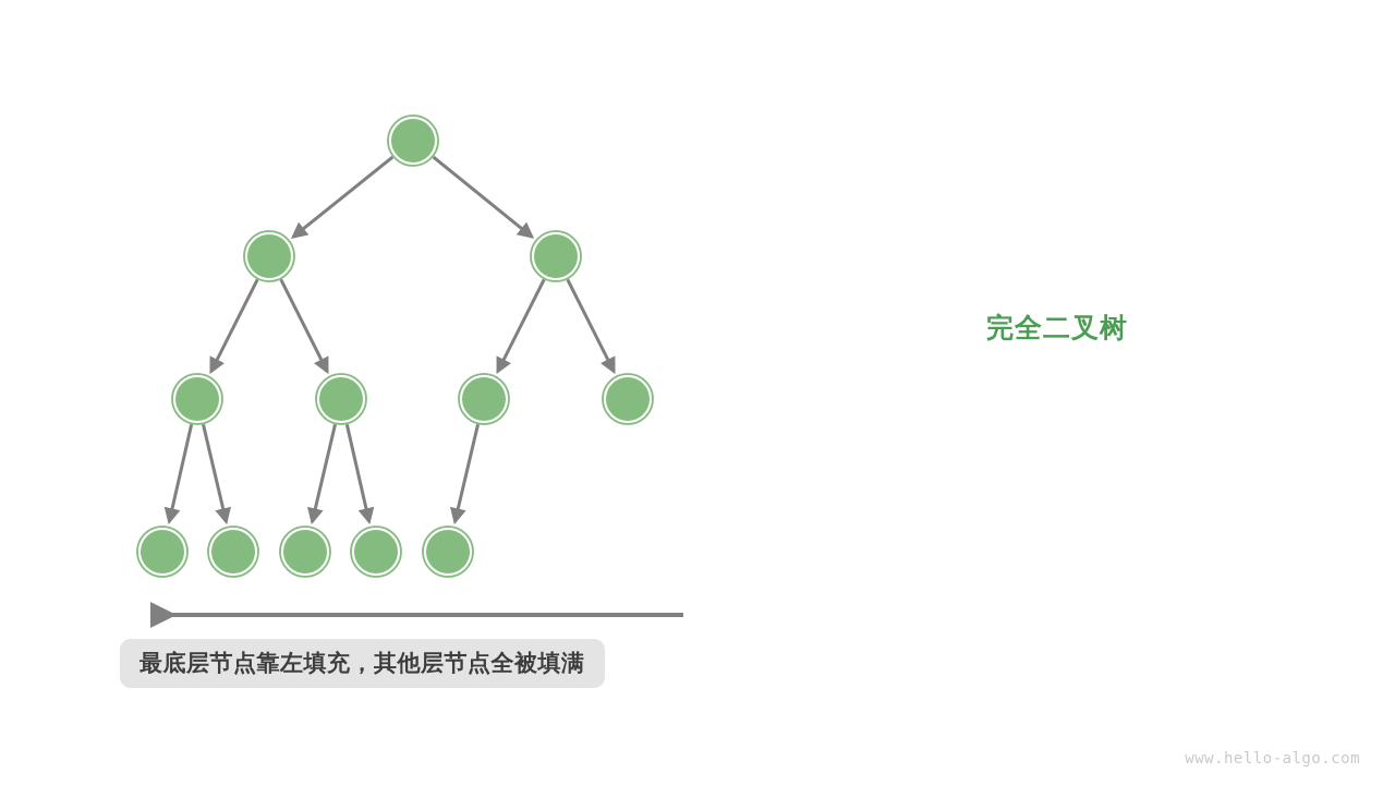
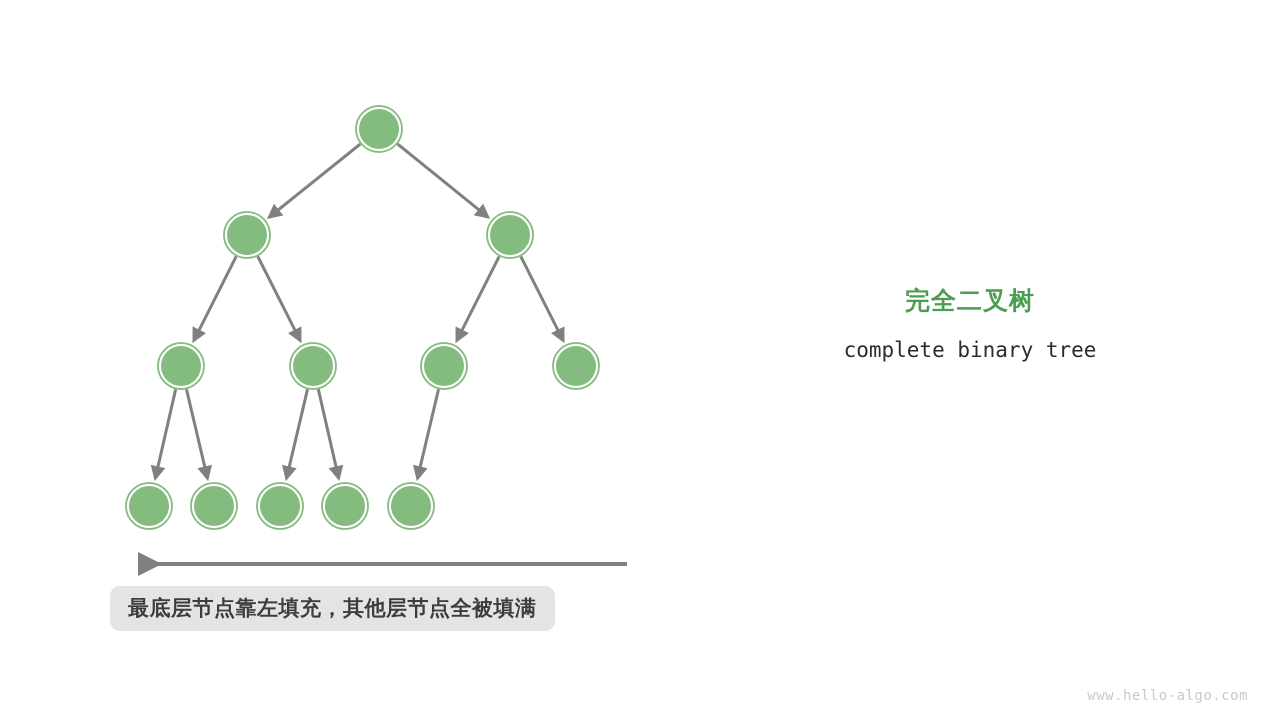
  完全二叉树
+ complete binary tree
  最底层节点靠左填充，其他层节点全被填满
  www.hello-algo.com
